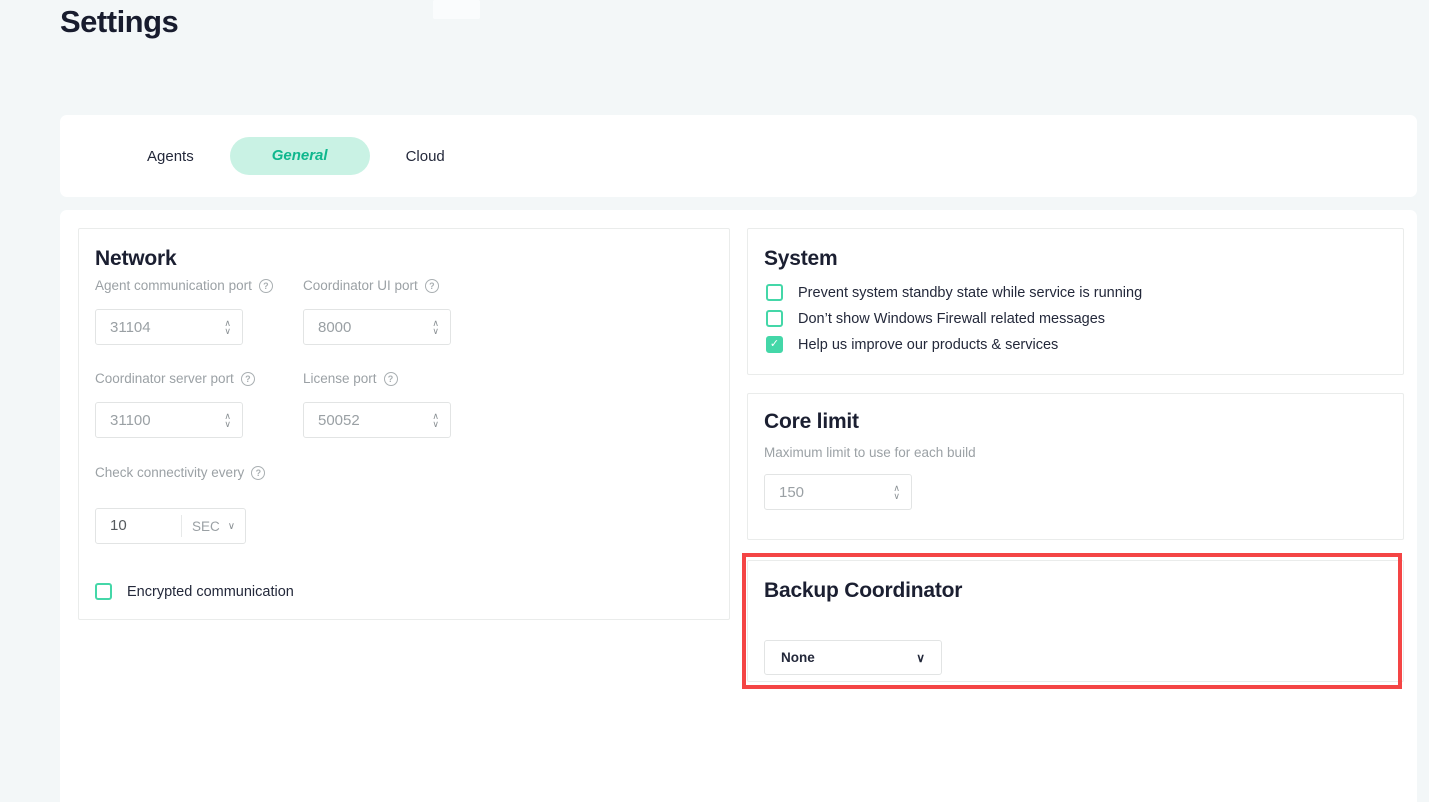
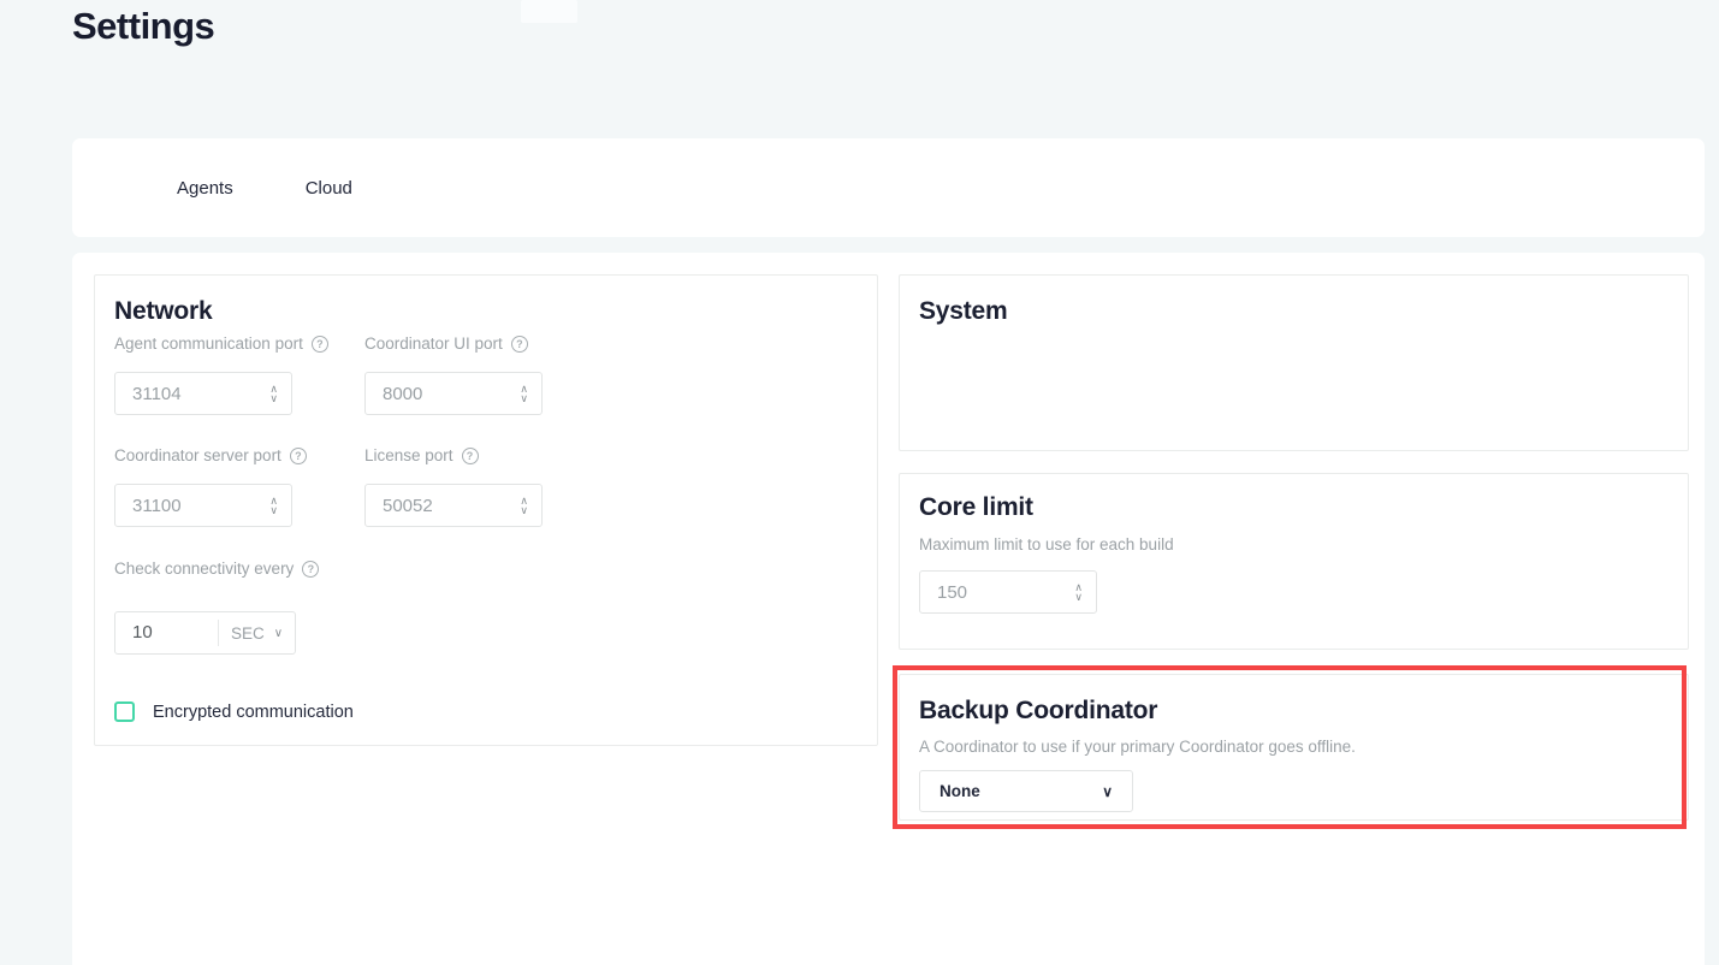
  Settings
  Agents
- General
  Cloud
  Network
  Agent communication port
  Coordinator UI port
  31104
  ∧
  ∨
  8000
  ∧
  ∨
  Coordinator server port
  License port
  31100
  ∧
  ∨
  50052
  ∧
  ∨
  Check connectivity every
  10
  SEC
  ∨
  Encrypted communication
  System
- Prevent system standby state while service is running
- Don’t show Windows Firewall related messages
- Help us improve our products & services
  Core limit
  Maximum limit to use for each build
  150
  ∧
  ∨
  Backup Coordinator
+ A Coordinator to use if your primary Coordinator goes offline.
  None
  ∨
